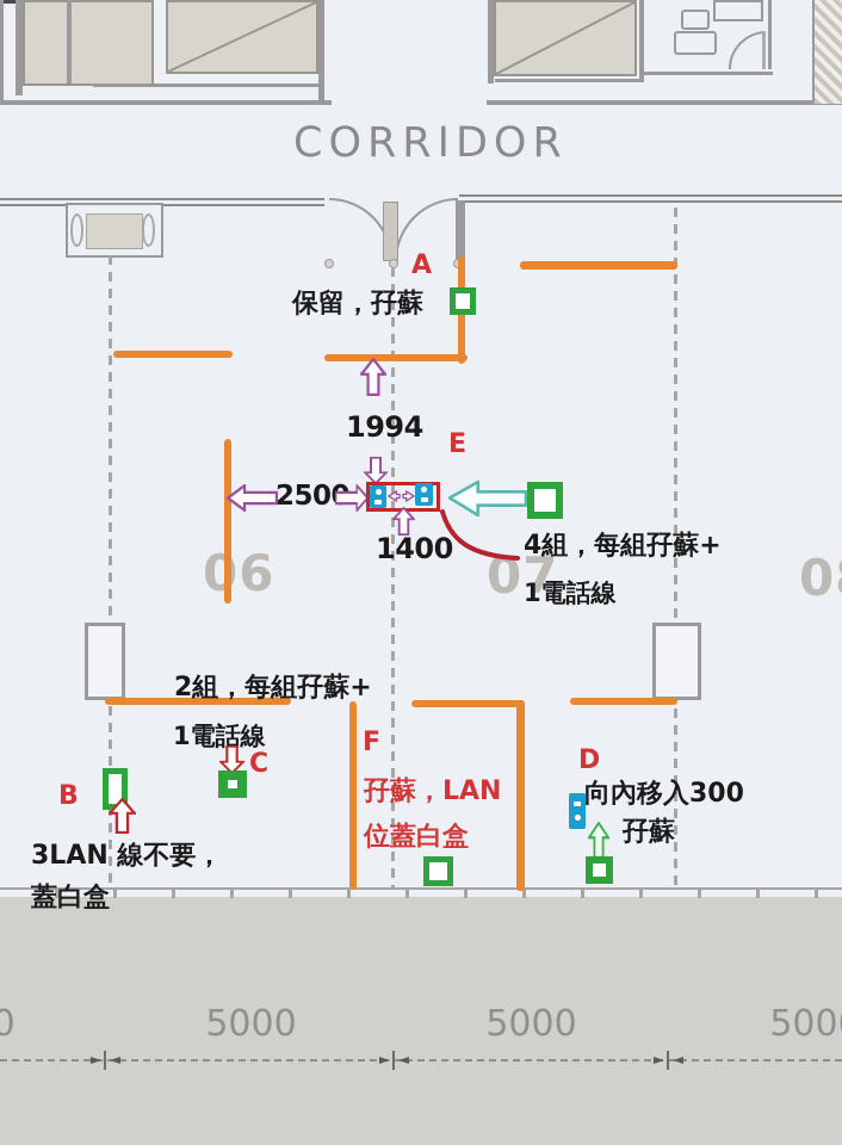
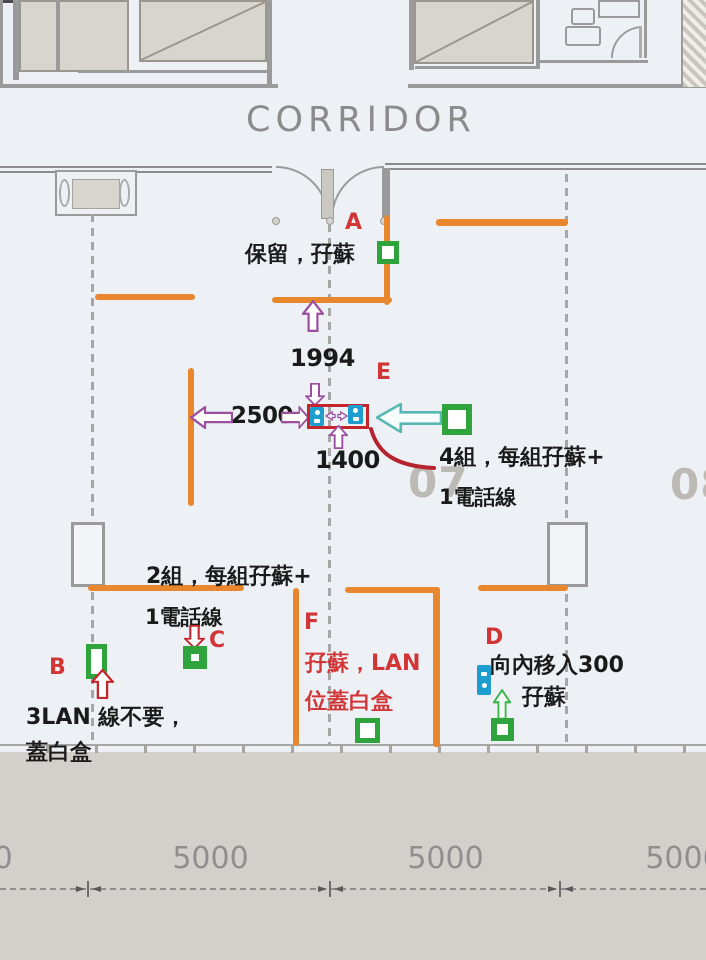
  CORRIDOR
- 06
  07
  5000
  5000
  500
  A
  保留，孖蘇
  1994
  E
  250
  1400
  4組，每組孖蘇+
  1電話線
  2組，每組孖蘇+
  1電話線
  C
  B
  3LAN 線不要，
  蓋白盒
  F
  孖蘇，LAN
  位蓋白盒
  D
  向內移入300
  孖蘇
